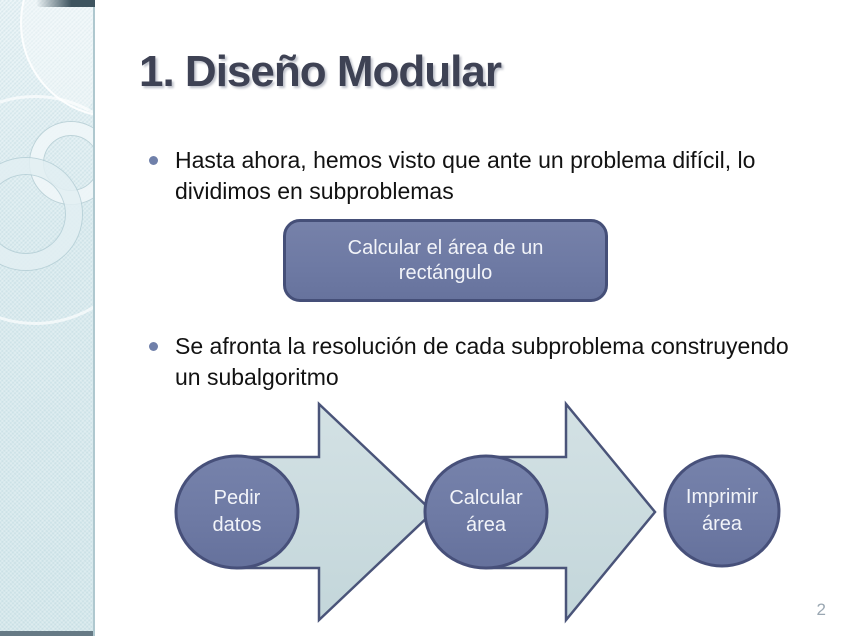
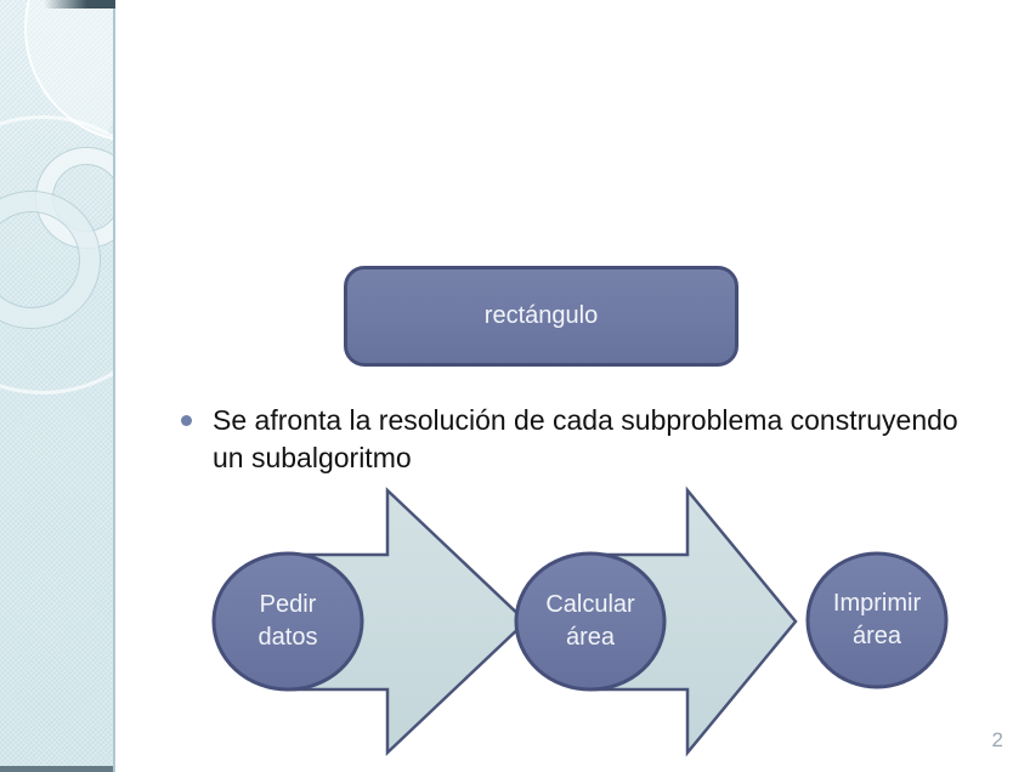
- 1. Diseño Modular
- Hasta ahora, hemos visto que ante un problema difícil, lo
- dividimos en subproblemas
- Calcular el área de un
  rectángulo
  Se afronta la resolución de cada subproblema construyendo
  un subalgoritmo
  Pedir
  datos
  Calcular
  área
  Imprimir
  área
  2
